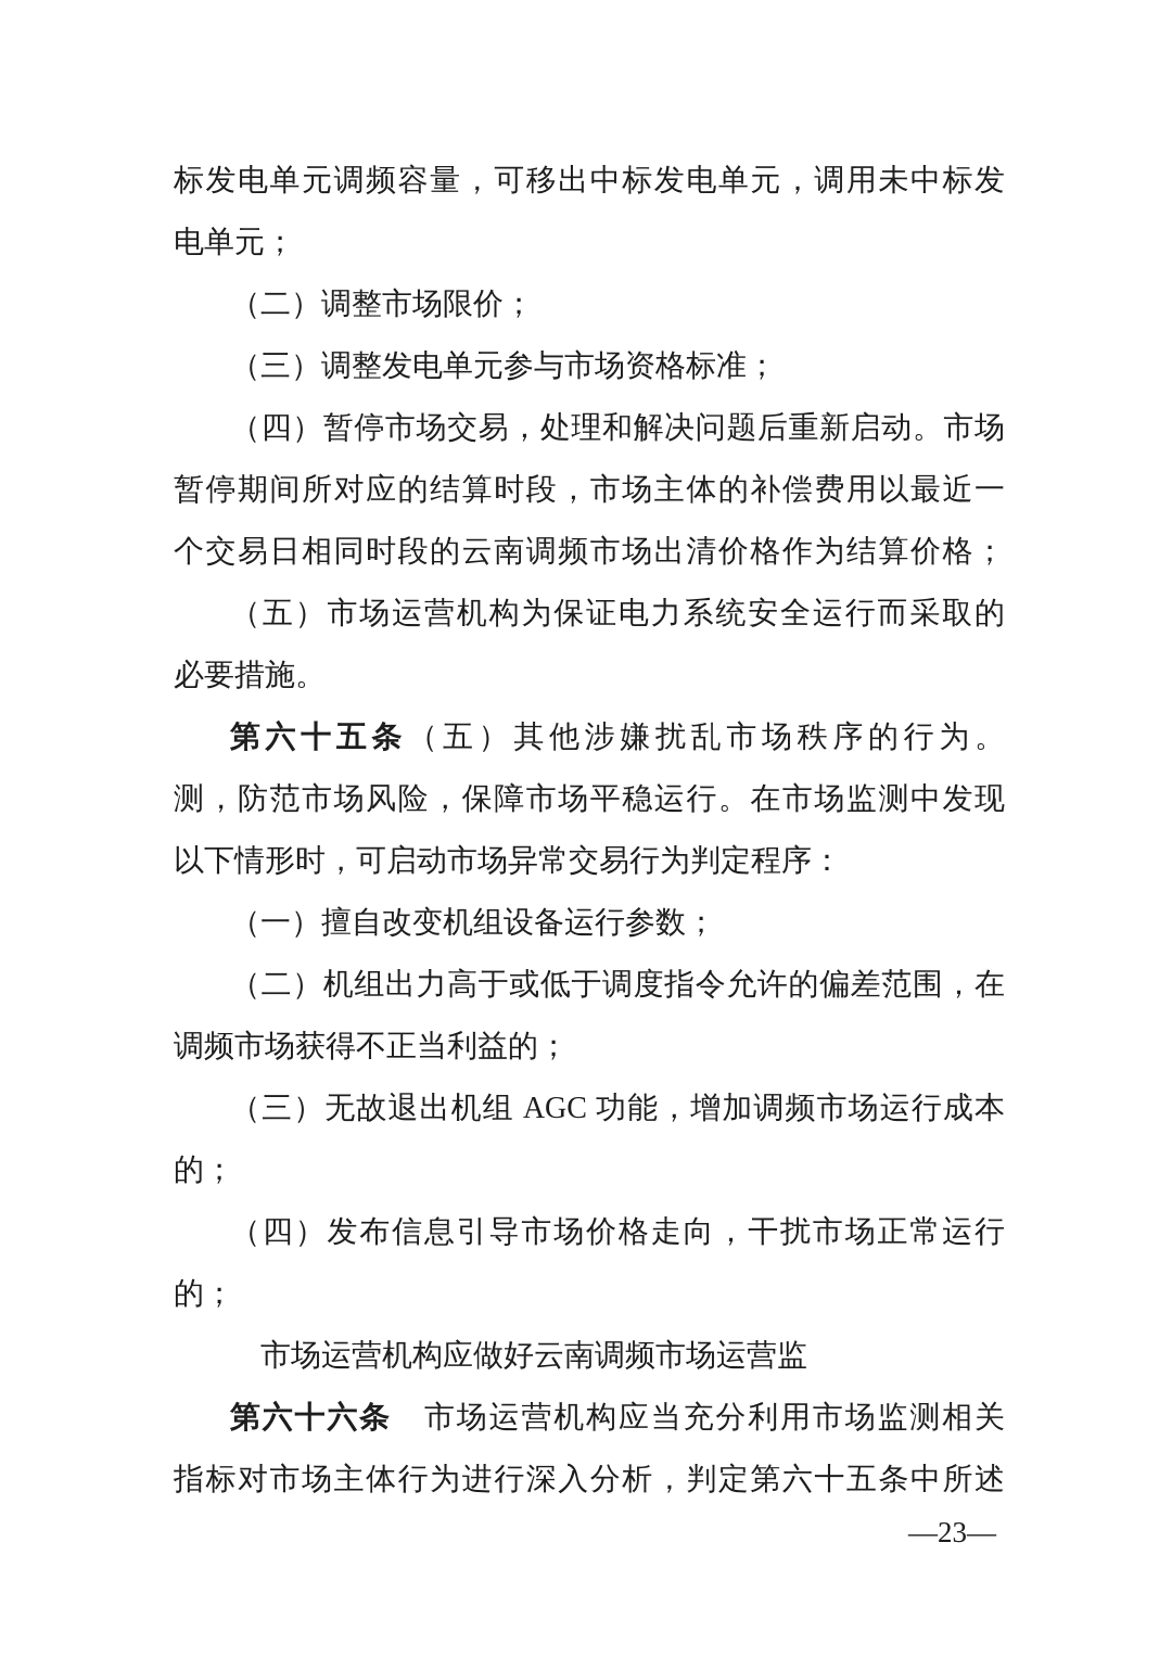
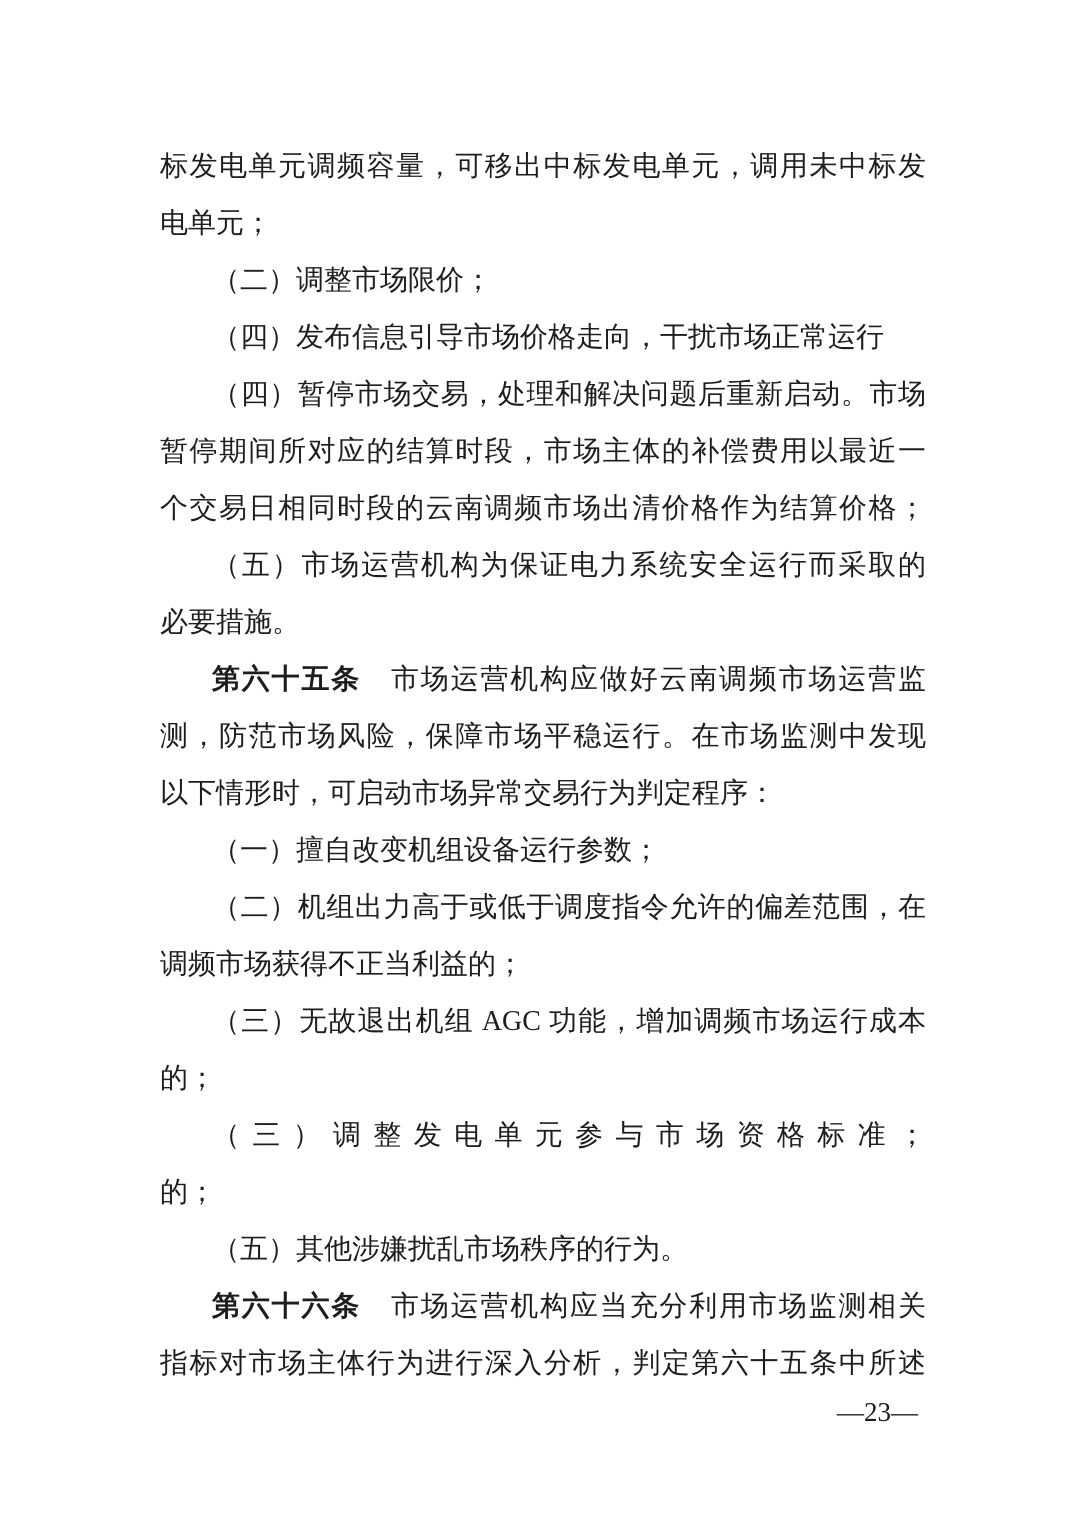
  标发电单元调频容量，可移出中标发电单元，调用未中标发
  电单元；
  （二）调整市场限价；
- （三）调整发电单元参与市场资格标准；
+ （四）发布信息引导市场价格走向，干扰市场正常运行
  （四）暂停市场交易，处理和解决问题后重新启动。市场
  暂停期间所对应的结算时段，市场主体的补偿费用以最近一
  个交易日相同时段的云南调频市场出清价格作为结算价格；
  （五）市场运营机构为保证电力系统安全运行而采取的
  必要措施。
- 第六十五条（五）其他涉嫌扰乱市场秩序的行为。
+ 第六十五条 市场运营机构应做好云南调频市场运营监
  测，防范市场风险，保障市场平稳运行。在市场监测中发现
  以下情形时，可启动市场异常交易行为判定程序：
  （一）擅自改变机组设备运行参数；
  （二）机组出力高于或低于调度指令允许的偏差范围，在
  调频市场获得不正当利益的；
  （三）无故退出机组 AGC 功能，增加调频市场运行成本
  的；
- （四）发布信息引导市场价格走向，干扰市场正常运行
+ （三）调整发电单元参与市场资格标准；
  的；
- 市场运营机构应做好云南调频市场运营监
+ （五）其他涉嫌扰乱市场秩序的行为。
  第六十六条 市场运营机构应当充分利用市场监测相关
  指标对市场主体行为进行深入分析，判定第六十五条中所述
  —23—
